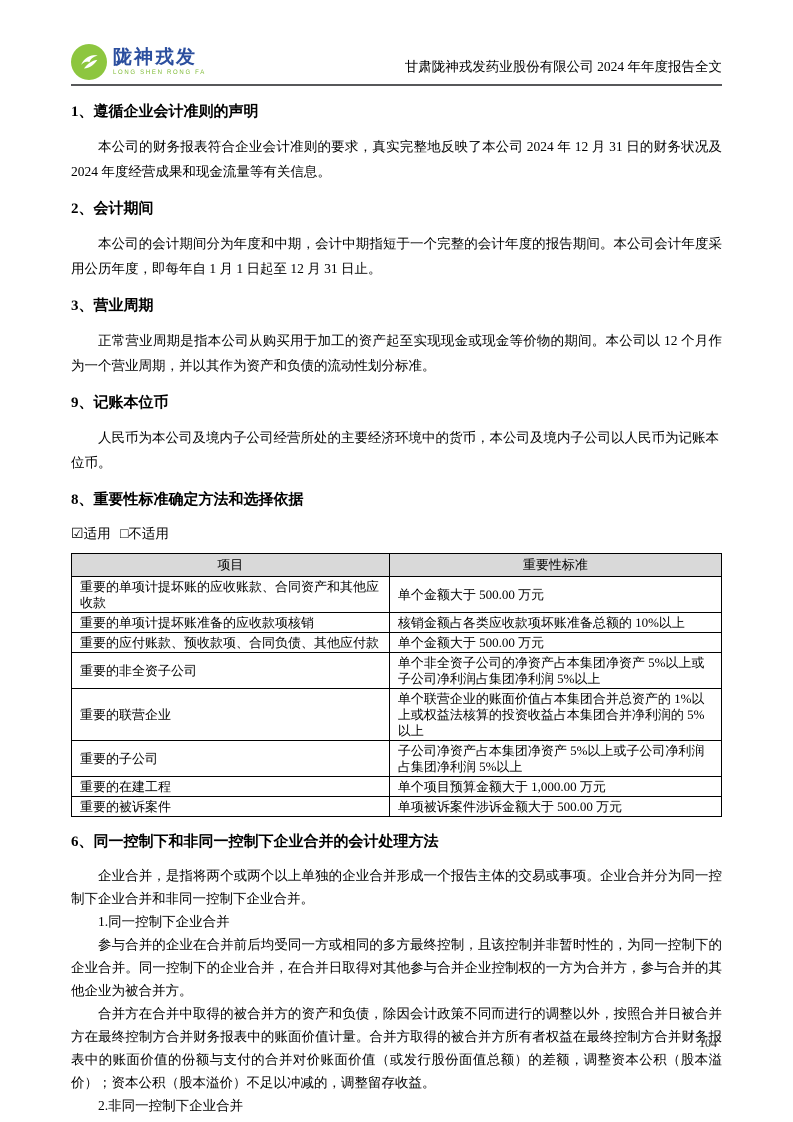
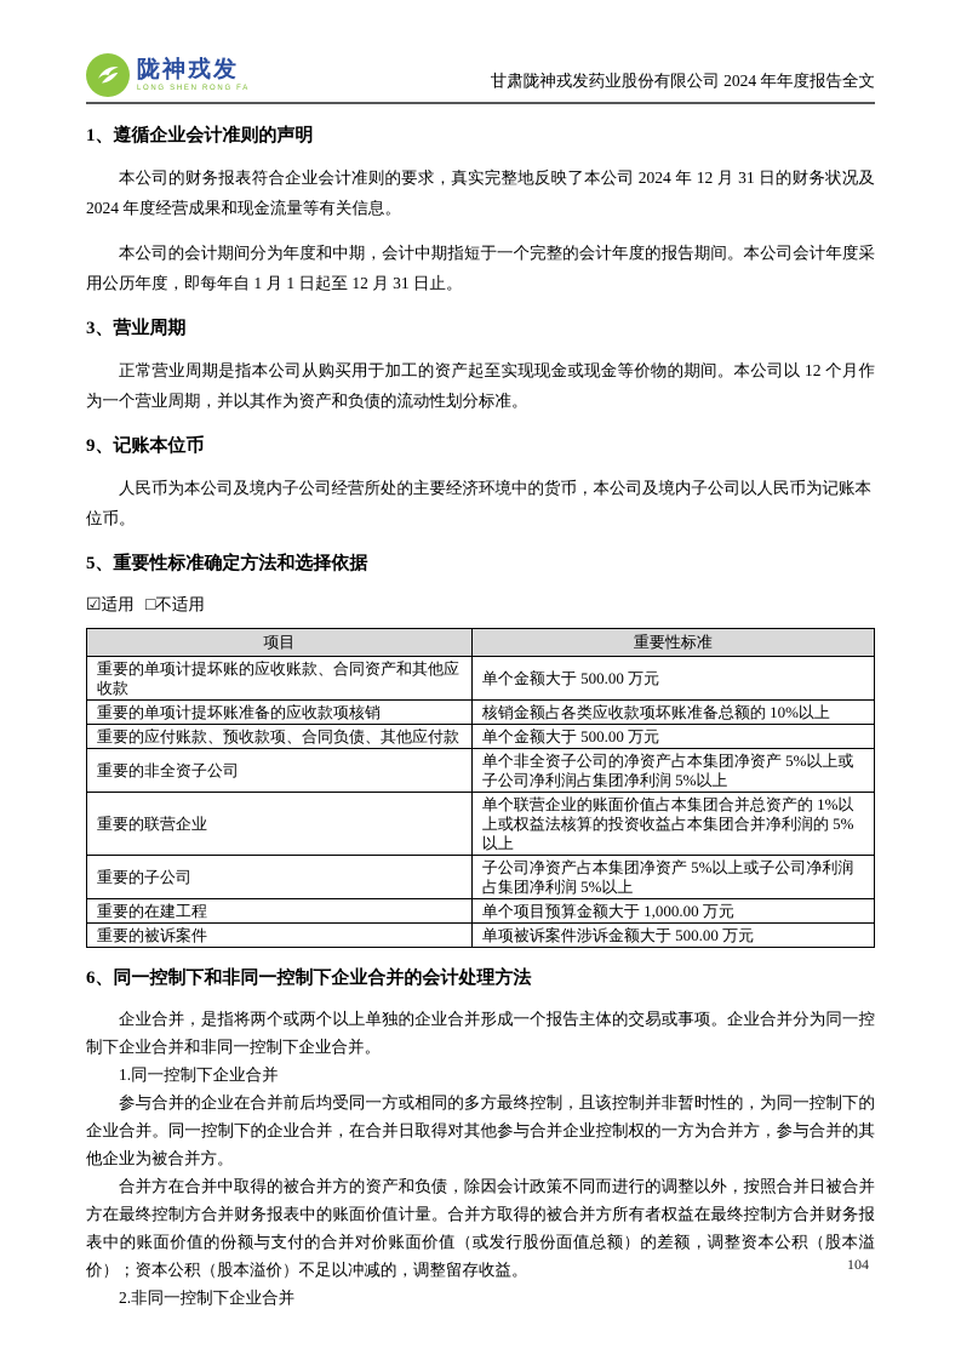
  陇神戎发
  甘肃陇神戎发药业股份有限公司 2024 年年度报告全文
  1、遵循企业会计准则的声明
  本公司的财务报表符合企业会计准则的要求，真实完整地反映了本公司 2024 年 12 月 31 日的财务状况及 2024 年度经营成果和现金流量等有关信息。
- 2、会计期间
  本公司的会计期间分为年度和中期，会计中期指短于一个完整的会计年度的报告期间。本公司会计年度采用公历年度，即每年自 1 月 1 日起至 12 月 31 日止。
  3、营业周期
  正常营业周期是指本公司从购买用于加工的资产起至实现现金或现金等价物的期间。本公司以 12 个月作为一个营业周期，并以其作为资产和负债的流动性划分标准。
  9、记账本位币
  人民币为本公司及境内子公司经营所处的主要经济环境中的货币，本公司及境内子公司以人民币为记账本位币。
- 8、重要性标准确定方法和选择依据
+ 5、重要性标准确定方法和选择依据
  ☑适用 □不适用
  项目	重要性标准
  重要的单项计提坏账的应收账款、合同资产和其他应收款	单个金额大于 500.00 万元
  重要的单项计提坏账准备的应收款项核销	核销金额占各类应收款项坏账准备总额的 10%以上
  重要的应付账款、预收款项、合同负债、其他应付款	单个金额大于 500.00 万元
  重要的非全资子公司	单个非全资子公司的净资产占本集团净资产 5%以上或子公司净利润占集团净利润 5%以上
  重要的联营企业	单个联营企业的账面价值占本集团合并总资产的 1%以上或权益法核算的投资收益占本集团合并净利润的 5%以上
  重要的子公司	子公司净资产占本集团净资产 5%以上或子公司净利润占集团净利润 5%以上
  重要的在建工程	单个项目预算金额大于 1,000.00 万元
  重要的被诉案件	单项被诉案件涉诉金额大于 500.00 万元
  6、同一控制下和非同一控制下企业合并的会计处理方法
  企业合并，是指将两个或两个以上单独的企业合并形成一个报告主体的交易或事项。企业合并分为同一控制下企业合并和非同一控制下企业合并。
  1.同一控制下企业合并
  参与合并的企业在合并前后均受同一方或相同的多方最终控制，且该控制并非暂时性的，为同一控制下的企业合并。同一控制下的企业合并，在合并日取得对其他参与合并企业控制权的一方为合并方，参与合并的其他企业为被合并方。
  合并方在合并中取得的被合并方的资产和负债，除因会计政策不同而进行的调整以外，按照合并日被合并方在最终控制方合并财务报表中的账面价值计量。合并方取得的被合并方所有者权益在最终控制方合并财务报表中的账面价值的份额与支付的合并对价账面价值（或发行股份面值总额）的差额，调整资本公积（股本溢价）；资本公积（股本溢价）不足以冲减的，调整留存收益。
  2.非同一控制下企业合并
  104
